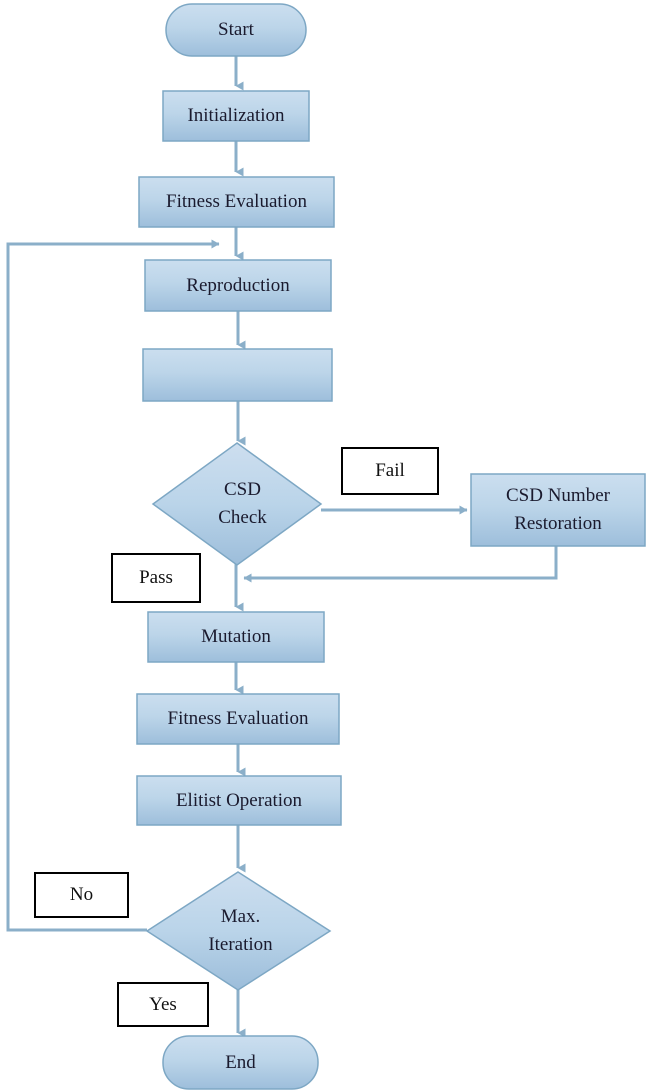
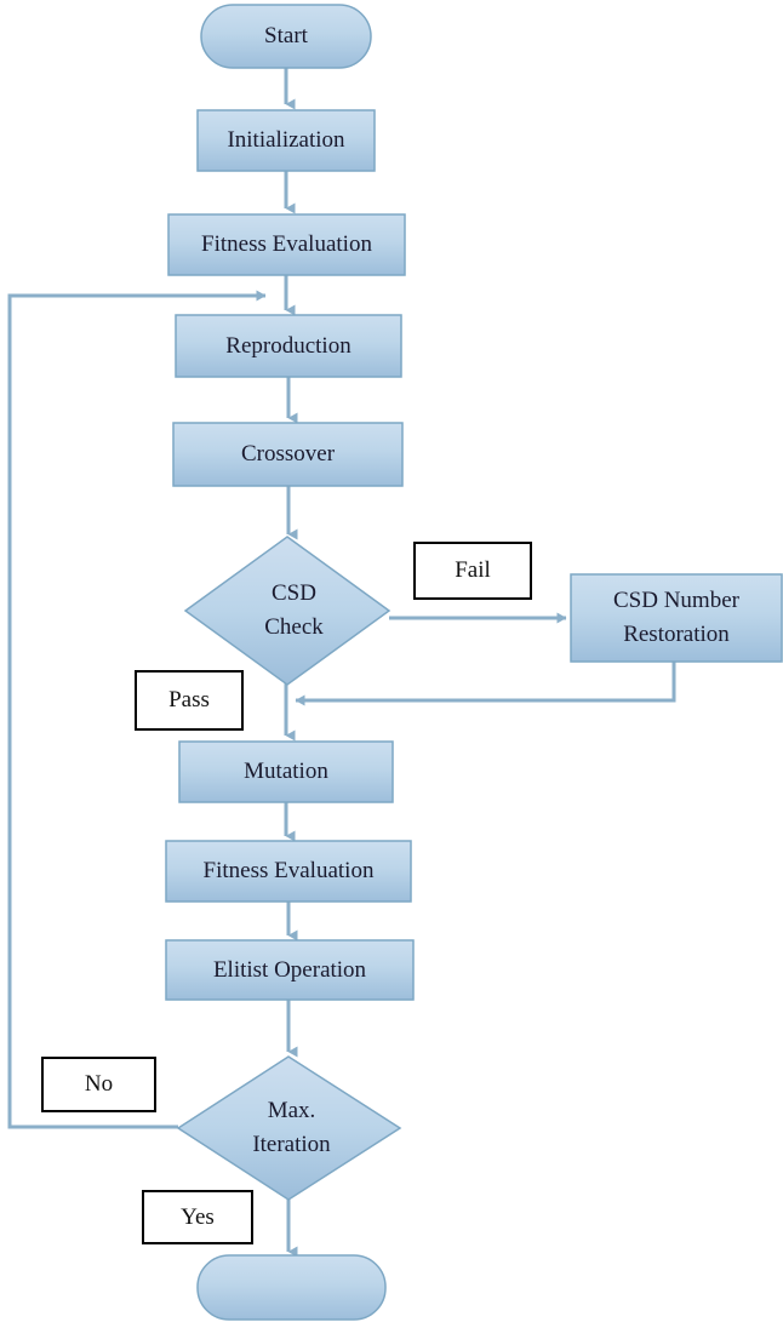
  Start
  Initialization
  Fitness Evaluation
  Reproduction
+ Crossover
  CSD
  Check
  CSD Number
  Restoration
  Mutation
  Fitness Evaluation
  Elitist Operation
  Max.
  Iteration
- End
  Fail
  Pass
  No
  Yes
